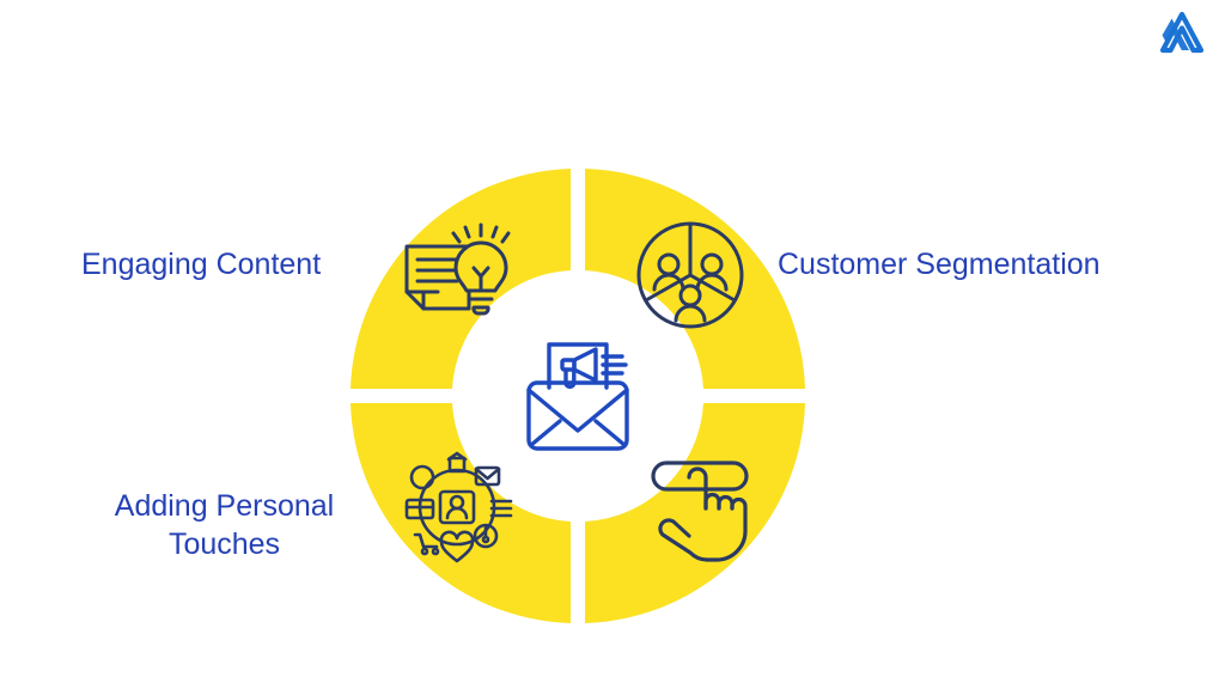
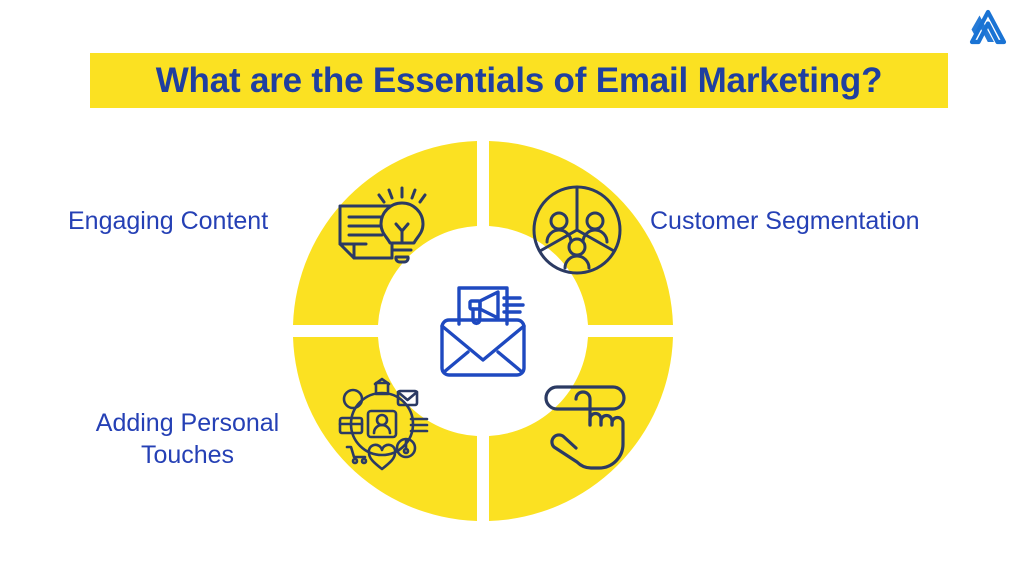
+ What are the Essentials of Email Marketing?
  Engaging Content
  Customer Segmentation
  Adding Personal
  Touches
